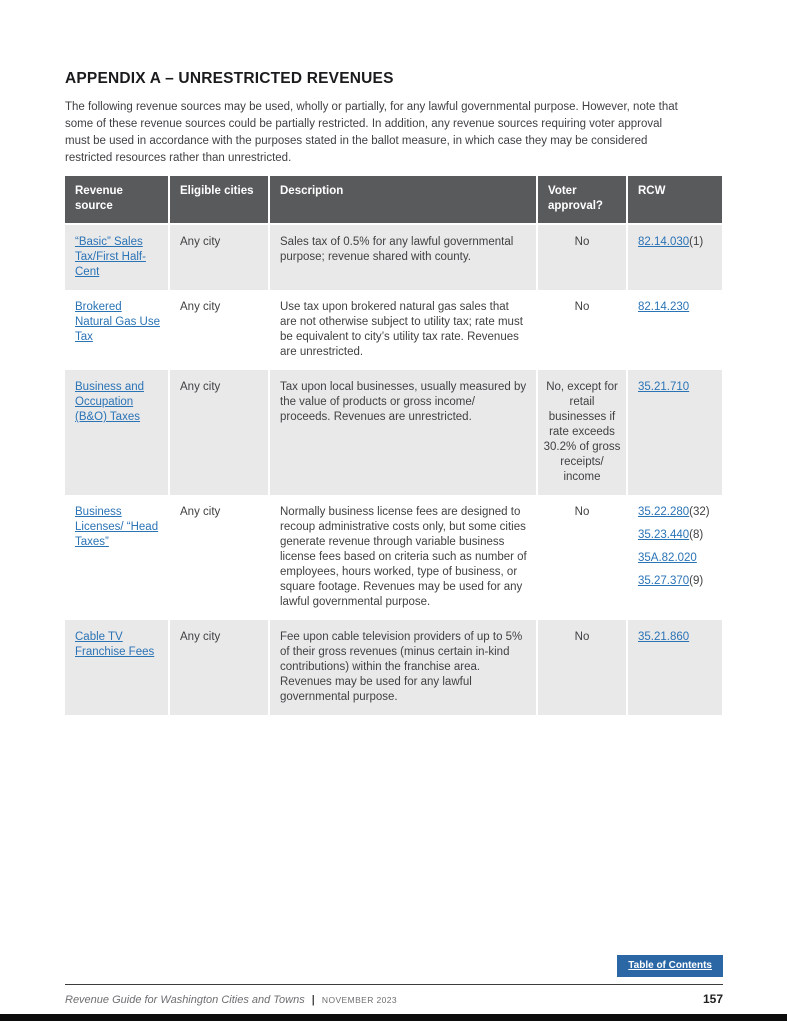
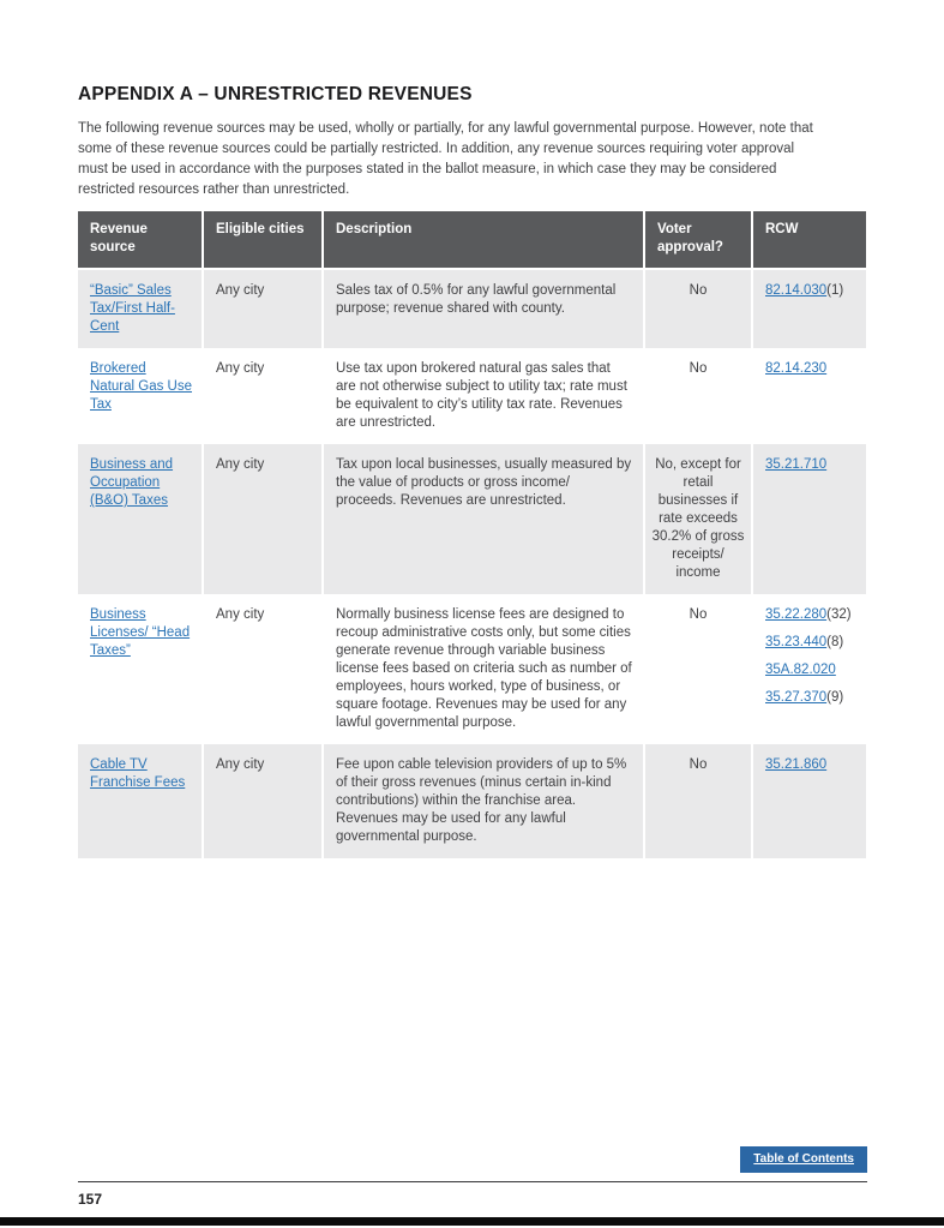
  APPENDIX A – UNRESTRICTED REVENUES
  The following revenue sources may be used, wholly or partially, for any lawful governmental purpose. However, note that some of these revenue sources could be partially restricted. In addition, any revenue sources requiring voter approval must be used in accordance with the purposes stated in the ballot measure, in which case they may be considered restricted resources rather than unrestricted.
  Revenue source	Eligible cities	Description	Voter approval?	RCW
  “Basic” Sales Tax/First Half-Cent	Any city	Sales tax of 0.5% for any lawful governmental purpose; revenue shared with county.	No	82.14.030(1)
  Brokered Natural Gas Use Tax	Any city	Use tax upon brokered natural gas sales that are not otherwise subject to utility tax; rate must be equivalent to city’s utility tax rate. Revenues are unrestricted.	No	82.14.230
  Business and Occupation (B&O) Taxes	Any city	Tax upon local businesses, usually measured by the value of products or gross income/ proceeds. Revenues are unrestricted.	No, except for retail businesses if rate exceeds 30.2% of gross receipts/ income	35.21.710
  Business Licenses/ “Head Taxes”	Any city	Normally business license fees are designed to recoup administrative costs only, but some cities generate revenue through variable business license fees based on criteria such as number of employees, hours worked, type of business, or square footage. Revenues may be used for any lawful governmental purpose.	No	35.22.280(32)35.23.440(8)35A.82.02035.27.370(9)
  Cable TV Franchise Fees	Any city	Fee upon cable television providers of up to 5% of their gross revenues (minus certain in-kind contributions) within the franchise area. Revenues may be used for any lawful governmental purpose.	No	35.21.860
  Table of Contents
- Revenue Guide for Washington Cities and Towns | NOVEMBER 2023
  157
